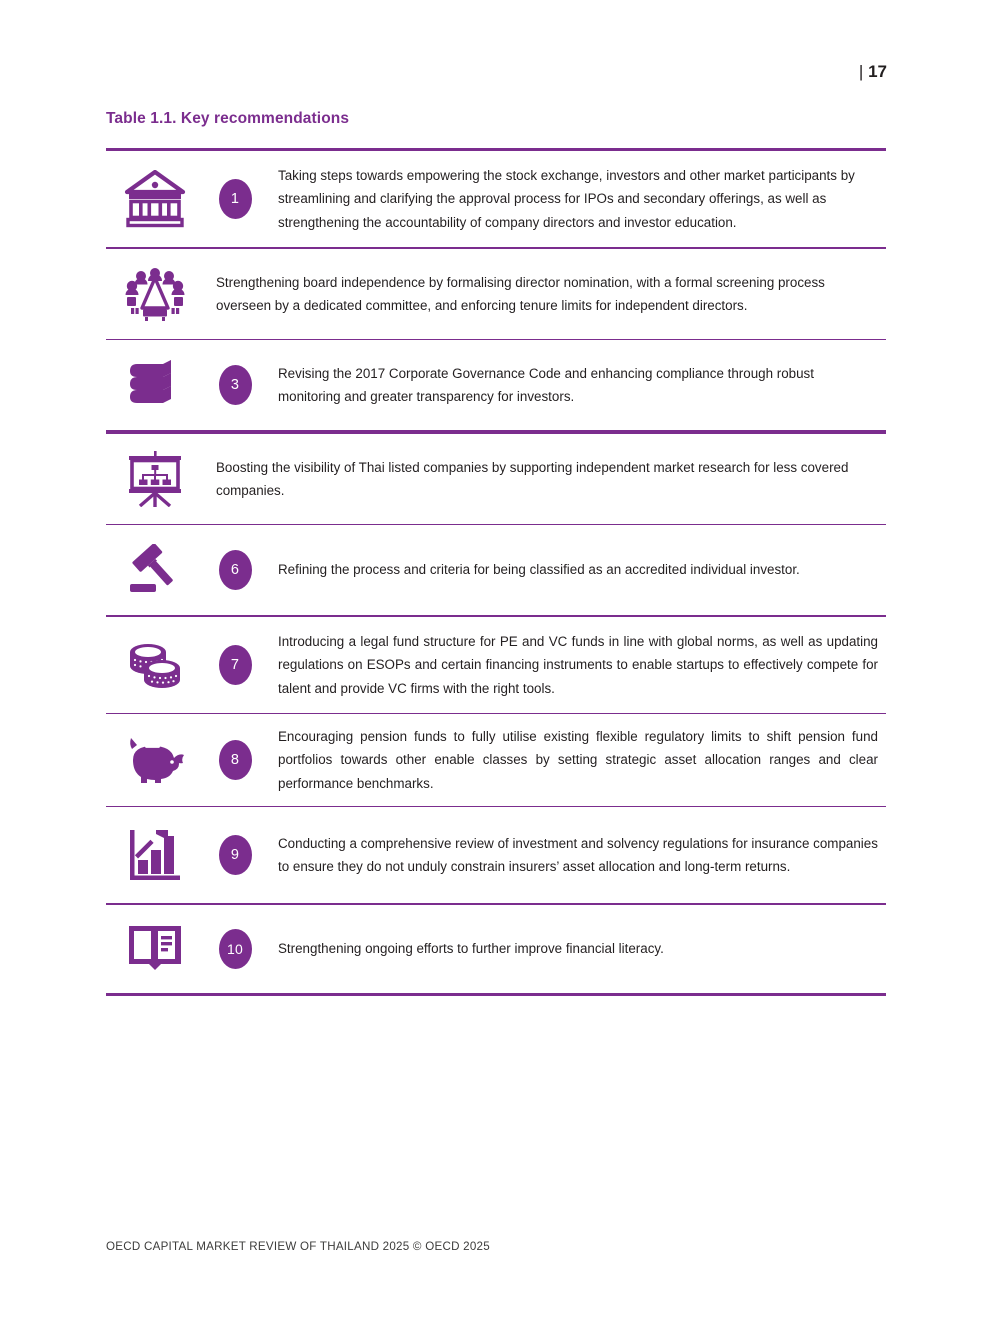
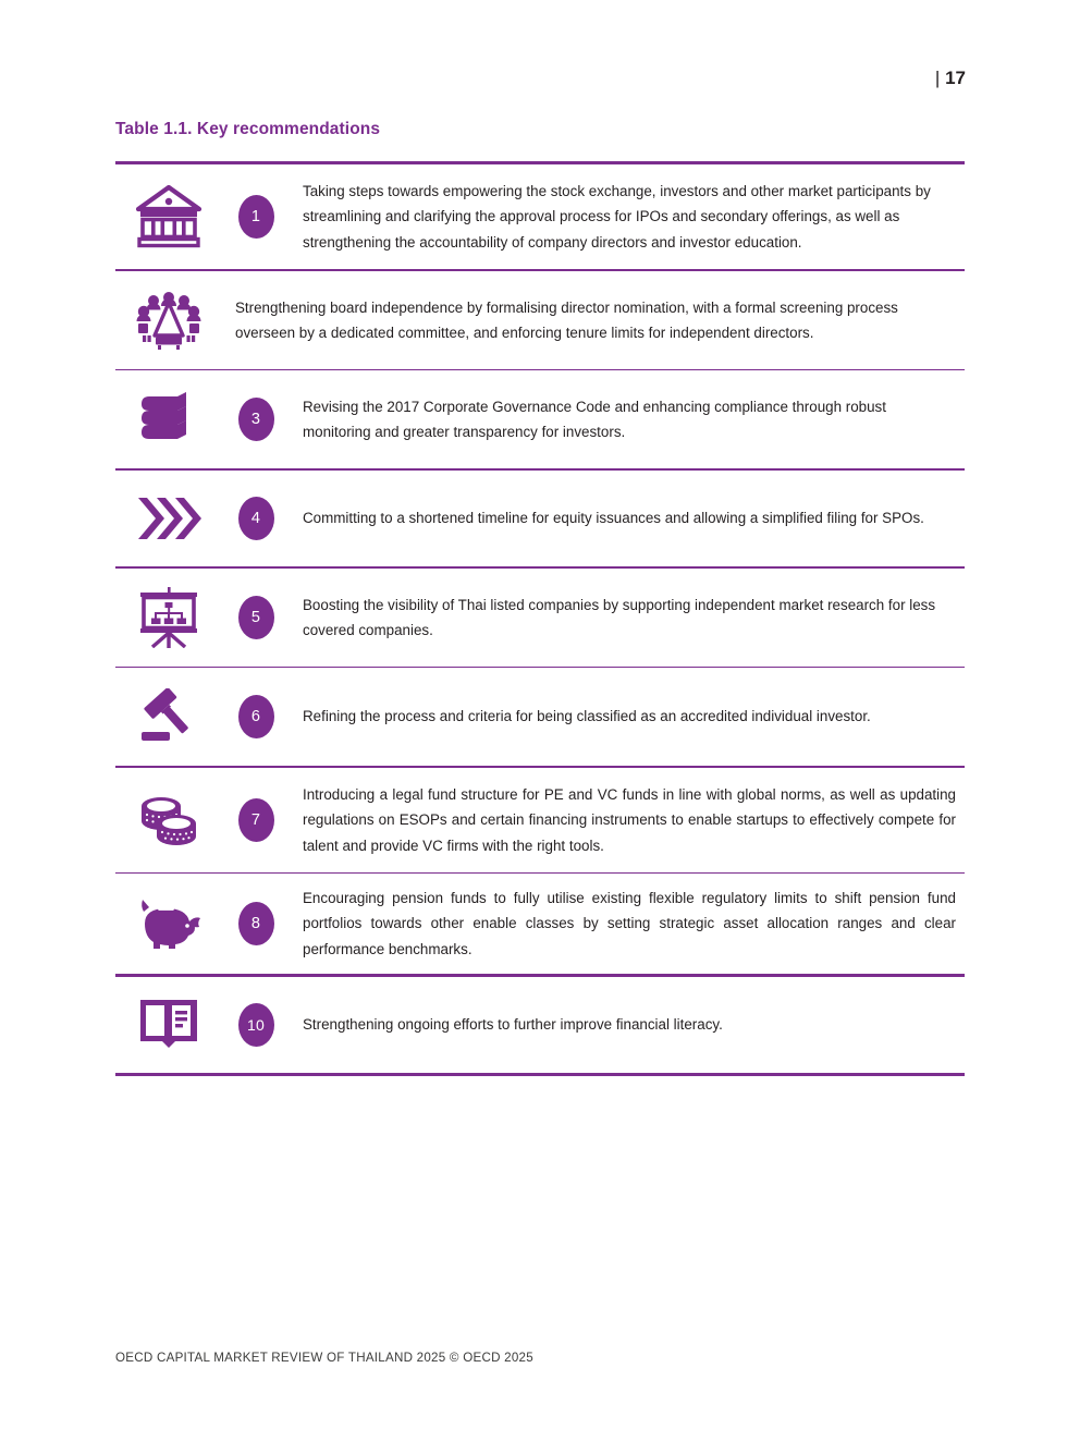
  | 17
  Table 1.1. Key recommendations
  1
  Taking steps towards empowering the stock exchange, investors and other market participants by streamlining and clarifying the approval process for IPOs and secondary offerings, as well as strengthening the accountability of company directors and investor education.
  Strengthening board independence by formalising director nomination, with a formal screening process overseen by a dedicated committee, and enforcing tenure limits for independent directors.
  3
  Revising the 2017 Corporate Governance Code and enhancing compliance through robust monitoring and greater transparency for investors.
+ 4
+ Committing to a shortened timeline for equity issuances and allowing a simplified filing for SPOs.
+ 5
  Boosting the visibility of Thai listed companies by supporting independent market research for less covered companies.
  6
  Refining the process and criteria for being classified as an accredited individual investor.
  7
  Introducing a legal fund structure for PE and VC funds in line with global norms, as well as updating regulations on ESOPs and certain financing instruments to enable startups to effectively compete for talent and provide VC firms with the right tools.
  8
  Encouraging pension funds to fully utilise existing flexible regulatory limits to shift pension fund portfolios towards other enable classes by setting strategic asset allocation ranges and clear performance benchmarks.
- 9
- Conducting a comprehensive review of investment and solvency regulations for insurance companies to ensure they do not unduly constrain insurers’ asset allocation and long-term returns.
  10
  Strengthening ongoing efforts to further improve financial literacy.
  OECD CAPITAL MARKET REVIEW OF THAILAND 2025 © OECD 2025
